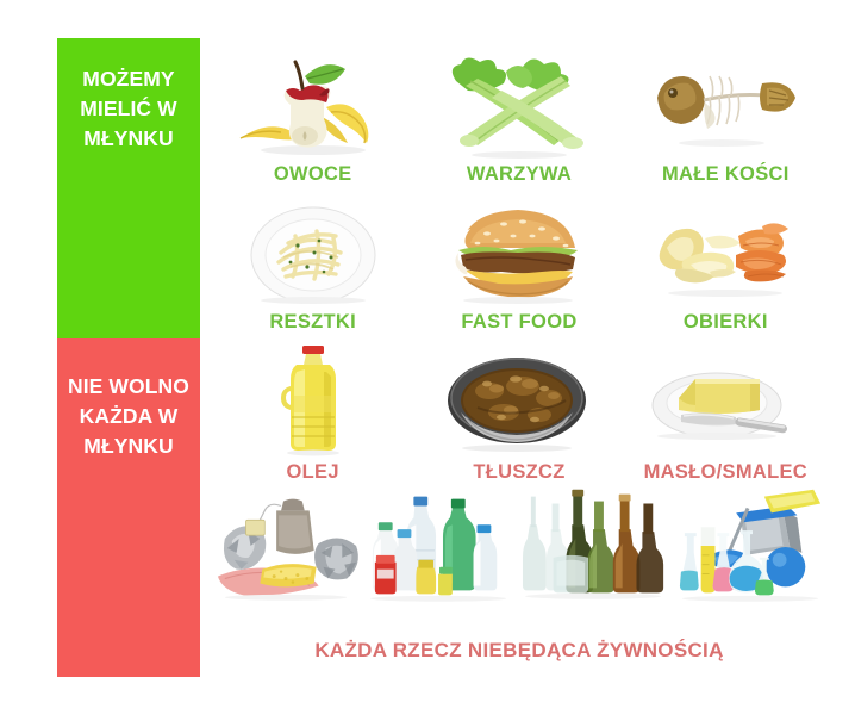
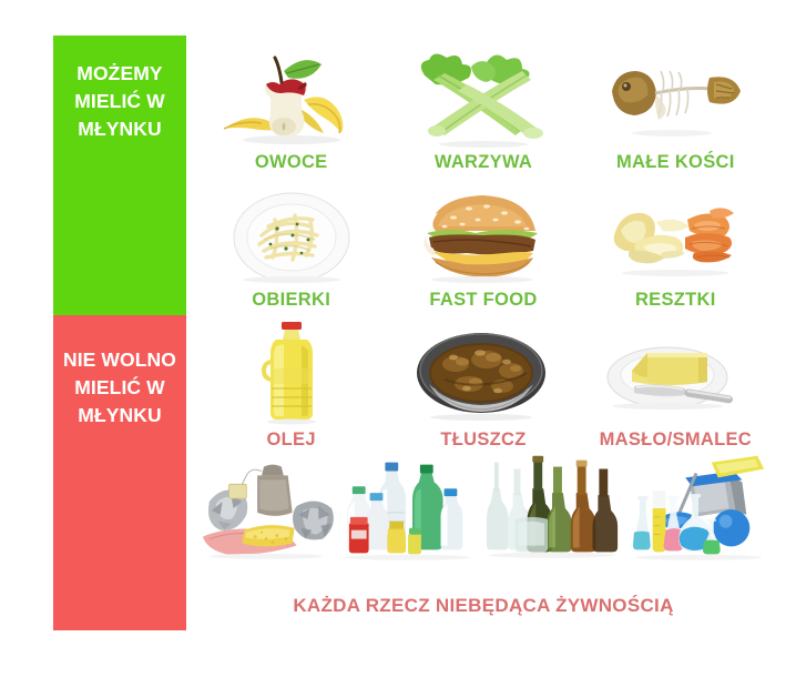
  MOŻEMY MIELIĆ W MŁYNKU
- NIE WOLNO KAŻDA W MŁYNKU
+ NIE WOLNO MIELIĆ W MŁYNKU
  OWOCE
  WARZYWA
  MAŁE KOŚCI
- RESZTKI
+ OBIERKI
  FAST FOOD
- OBIERKI
+ RESZTKI
  OLEJ
  TŁUSZCZ
  MASŁO/SMALEC
  KAŻDA RZECZ NIEBĘDĄCA ŻYWNOŚCIĄ
